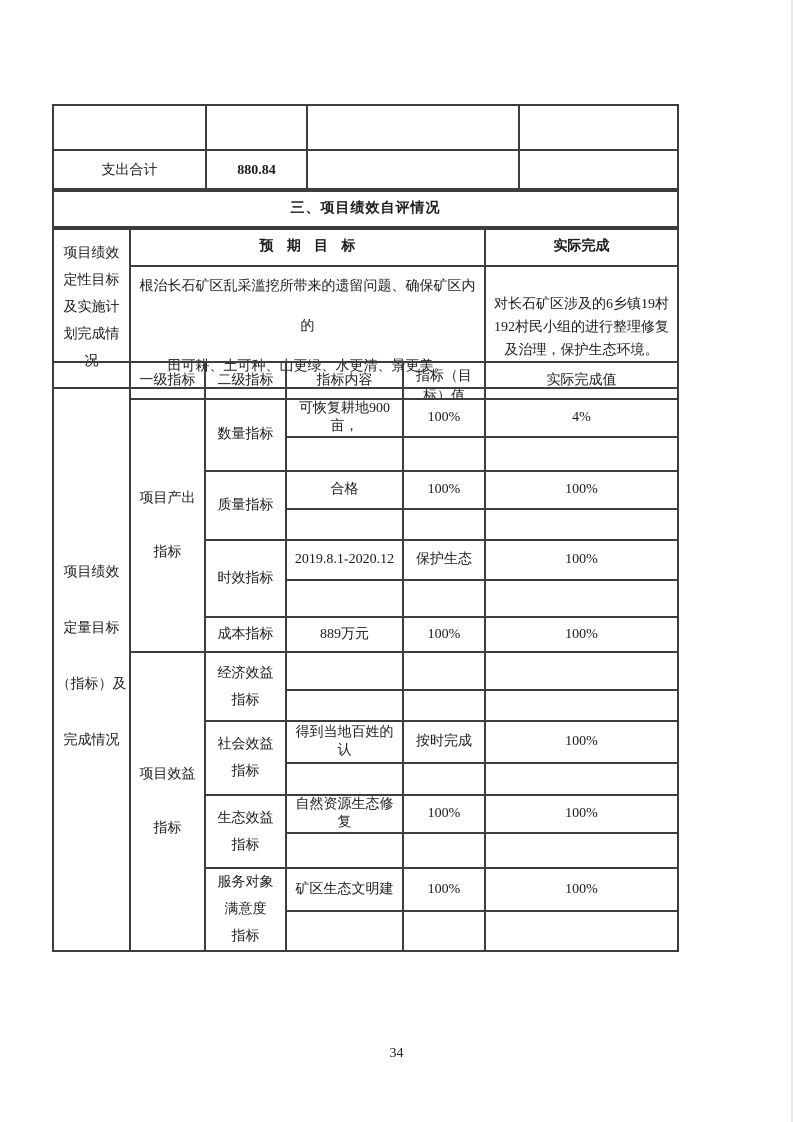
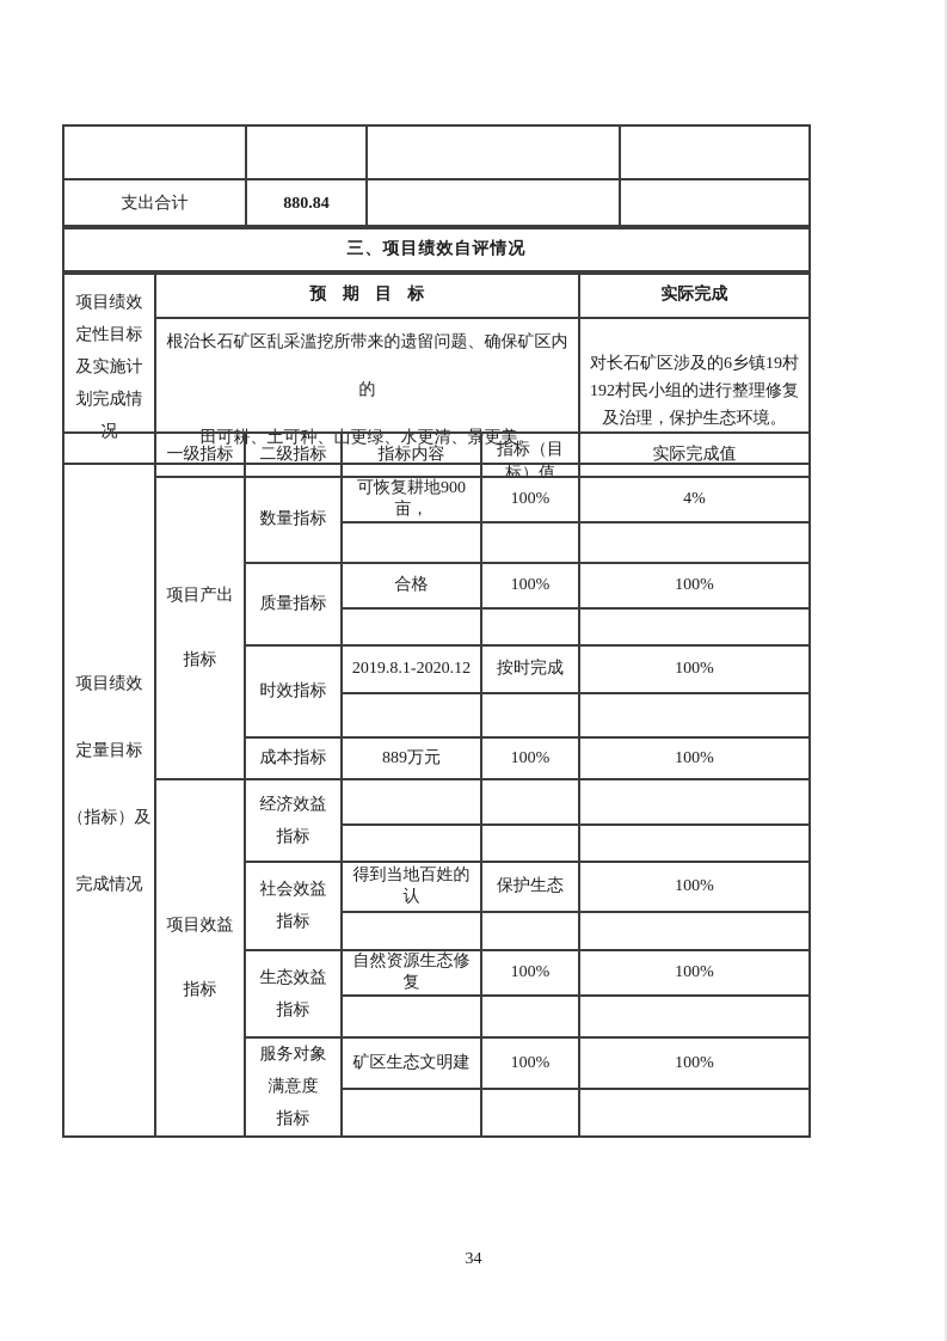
  支出合计	880.84
  三、项目绩效自评情况
  项目绩效 定性目标 及实施计 划完成情 况	预 期 目 标	实际完成
  根治长石矿区乱采滥挖所带来的遗留问题、确保矿区内的 田可耕、土可种、山更绿、水更清、景更美。	对长石矿区涉及的6乡镇19村 192村民小组的进行整理修复 及治理，保护生态环境。
  项目绩效 定量目标 （指标）及 完成情况	一级指标	二级指标	指标内容	指标（目 标）值	实际完成值
  项目产出 指标	数量指标	可恢复耕地900亩，	100%	4%
  质量指标	合格	100%	100%
- 时效指标	2019.8.1-2020.12	保护生态	100%
+ 时效指标	2019.8.1-2020.12	按时完成	100%
  成本指标	889万元	100%	100%
  项目效益 指标	经济效益 指标
- 社会效益 指标	得到当地百姓的认	按时完成	100%
+ 社会效益 指标	得到当地百姓的认	保护生态	100%
  生态效益 指标	自然资源生态修复	100%	100%
  服务对象 满意度 指标	矿区生态文明建	100%	100%
  34
